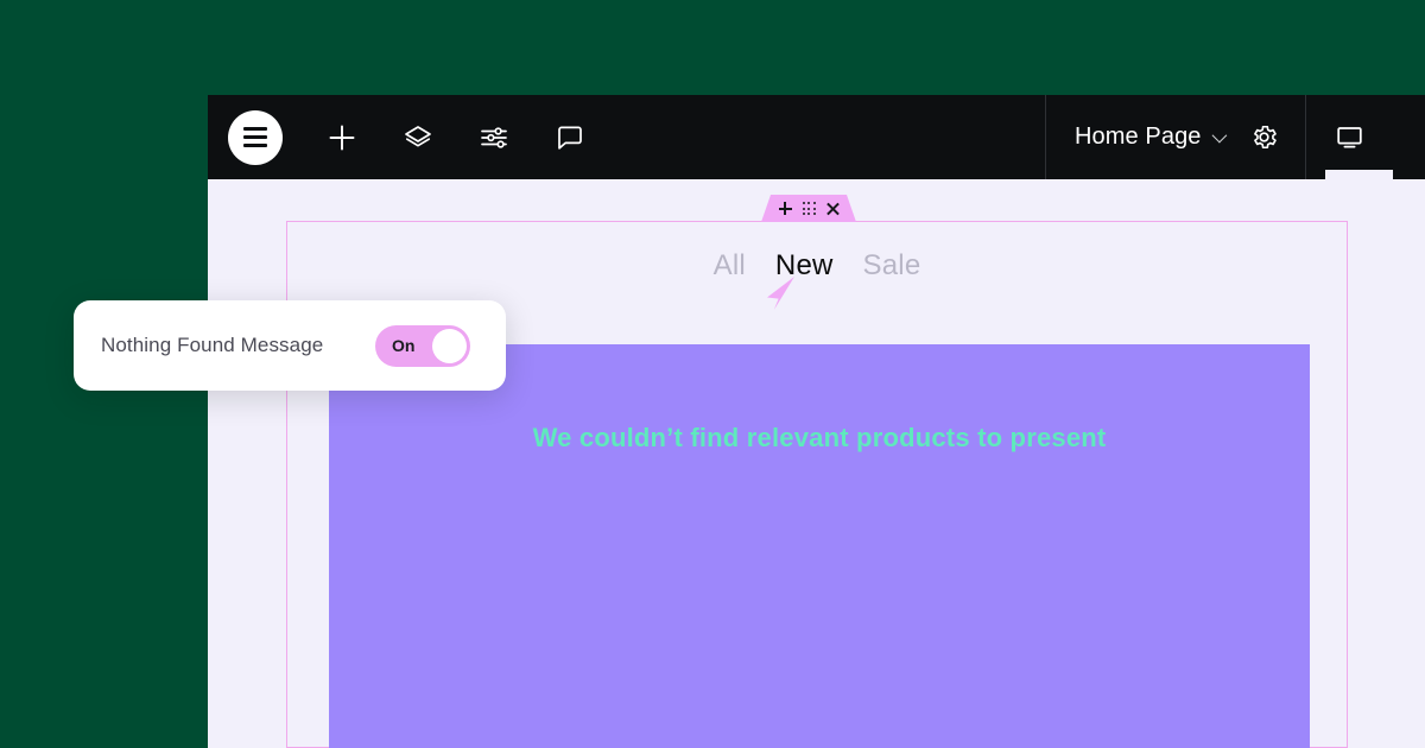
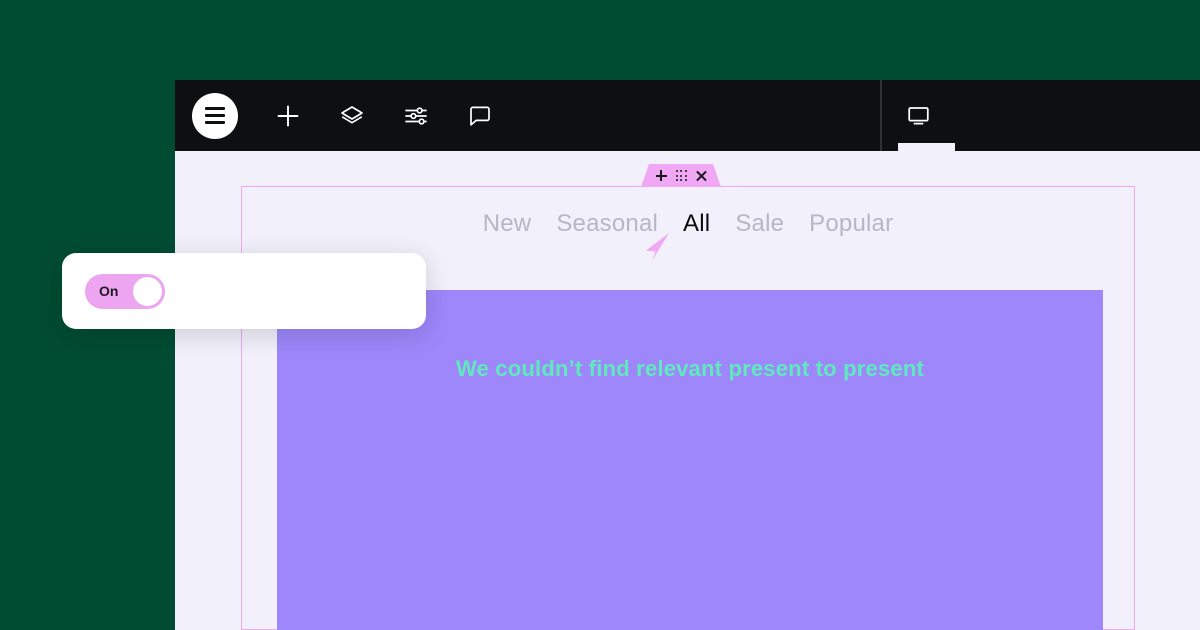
- Home Page
- All
+ New
+ Seasonal
- New
+ All
  Sale
+ Popular
- We couldn’t find relevant products to present
+ We couldn’t find relevant present to present
- Nothing Found Message
  On
